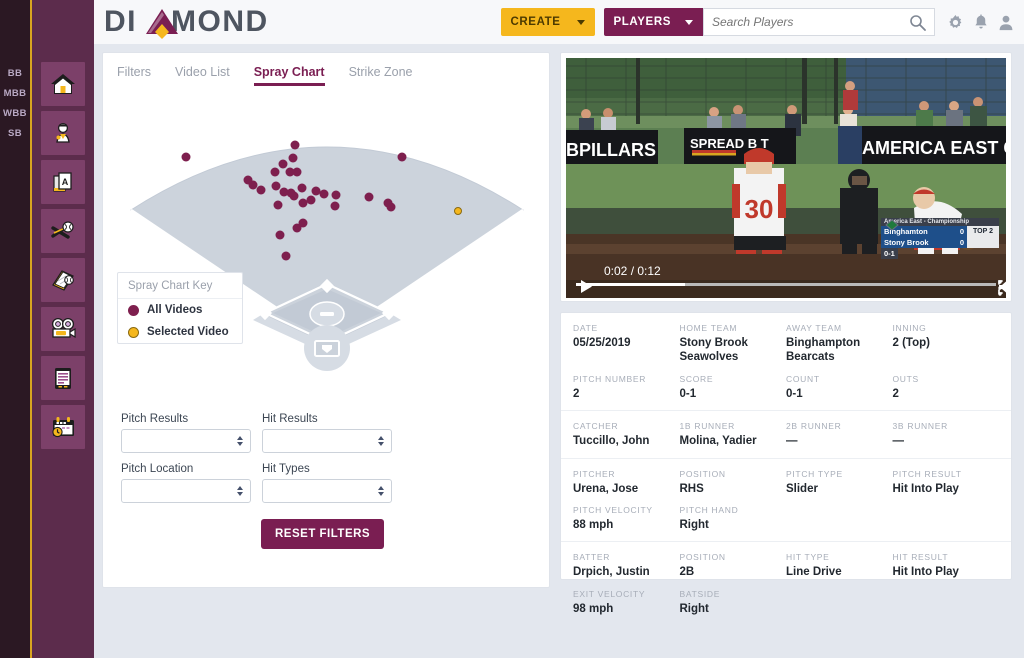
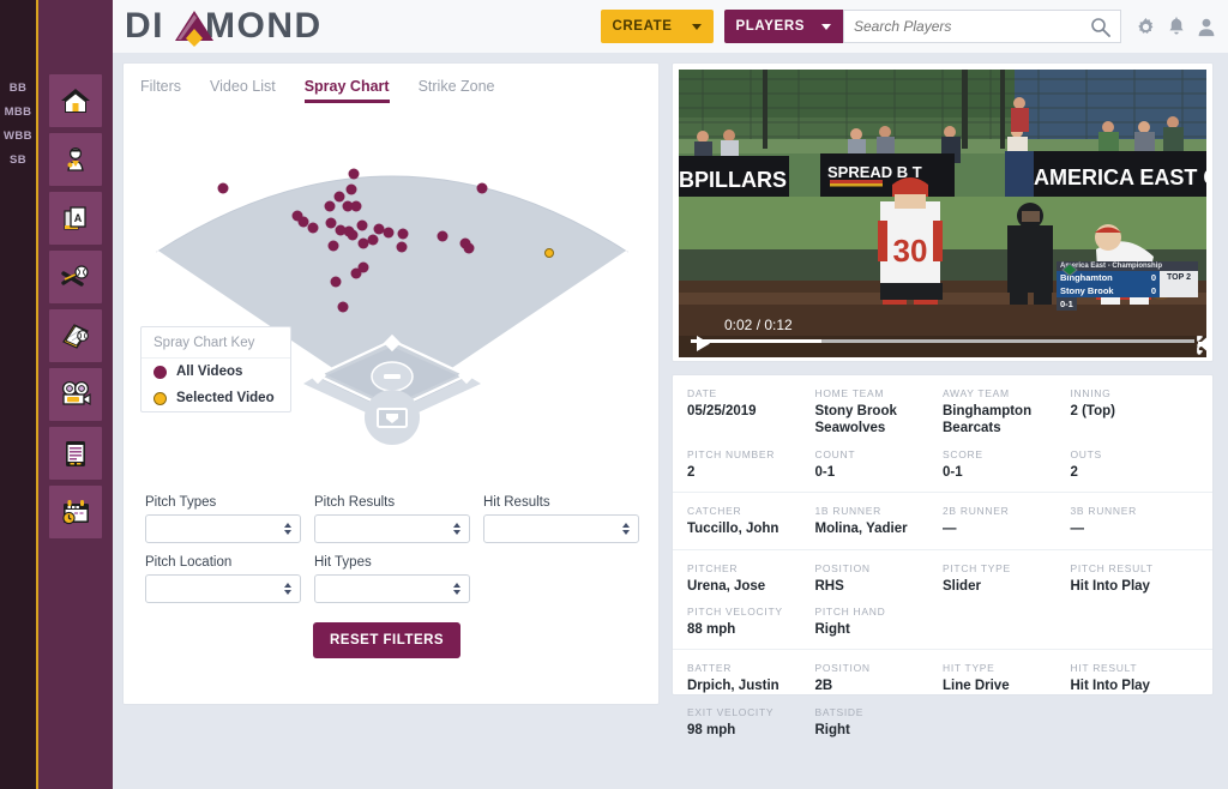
  BB
  MBB
  WBB
  SB
  A
  DI
  MOND
  CREATE
  PLAYERS
  Search Players
  Filters
  Video List
  Spray Chart
  Strike Zone
  Spray Chart Key
  All Videos
  Selected Video
+ Pitch Types
  Pitch Results
  Hit Results
  Pitch Location
  Hit Types
  RESET FILTERS
  BPILLARS
  SPREAD B T
  AMERICA EAST
  30
  Binghamton
  0
  Stony Brook
  0
  0-1
  0:02 / 0:12
  DATE
  05/25/2019
  HOME TEAM
  Stony Brook Seawolves
  AWAY TEAM
  Binghampton Bearcats
  INNING
  2 (Top)
  PITCH NUMBER
  2
- SCORE
+ COUNT
  0-1
- COUNT
+ SCORE
  0-1
  OUTS
  2
  CATCHER
  Tuccillo, John
  1B RUNNER
  Molina, Yadier
  2B RUNNER
  —
  3B RUNNER
  —
  PITCHER
  Urena, Jose
  POSITION
  RHS
  PITCH TYPE
  Slider
  PITCH RESULT
  Hit Into Play
  PITCH VELOCITY
  88 mph
  PITCH HAND
  Right
  BATTER
  Drpich, Justin
  POSITION
  2B
  HIT TYPE
  Line Drive
  HIT RESULT
  Hit Into Play
  EXIT VELOCITY
  98 mph
  BATSIDE
  Right
